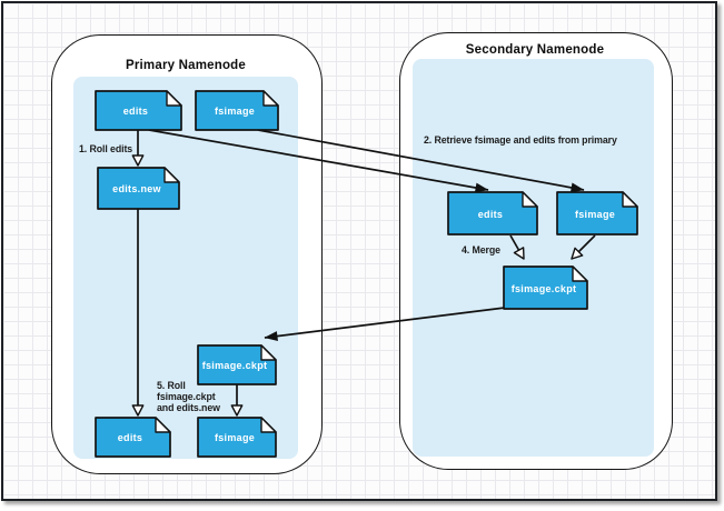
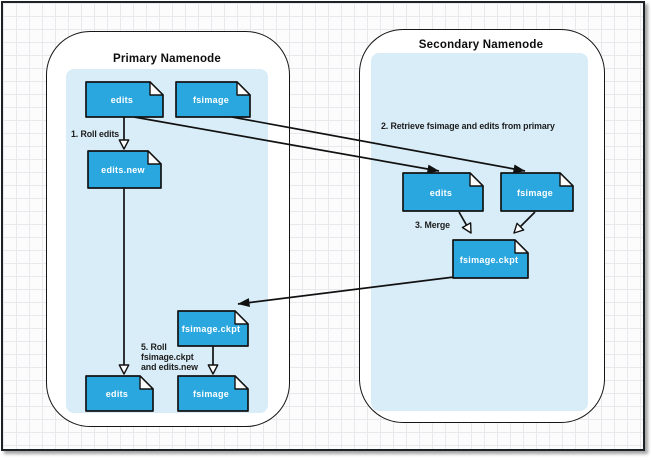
  Primary Namenode
  Secondary Namenode
  edits
  fsimage
  edits.new
  fsimage.ckpt
  edits
  fsimage
  edits
  fsimage
  fsimage.ckpt
  1. Roll edits
  5. Roll
  fsimage.ckpt
  and edits.new
  2. Retrieve fsimage and edits from primary
- 4. Merge
+ 3. Merge
